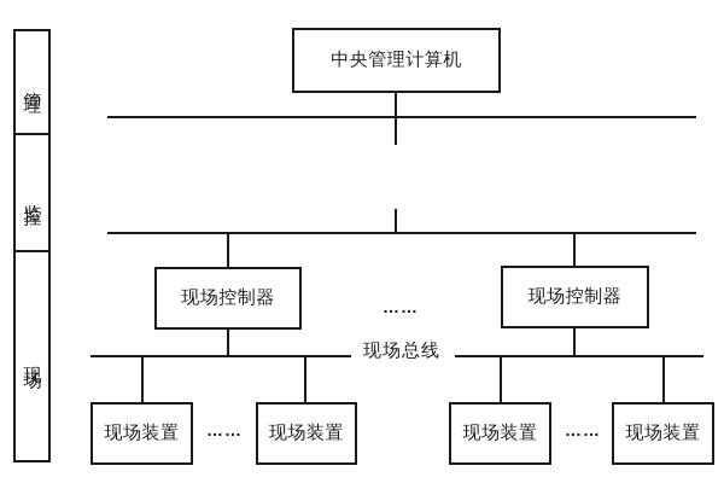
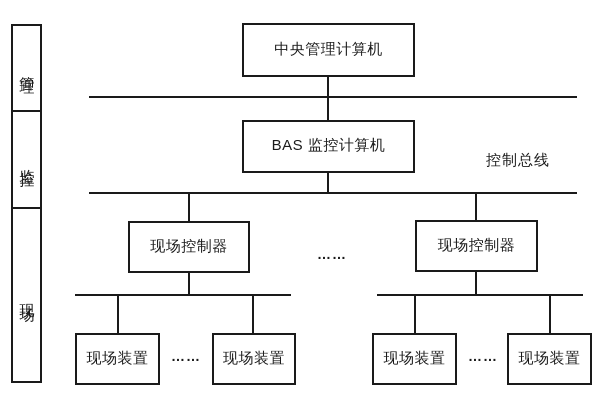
  中央管理计算机
+ BAS 监控计算机
+ 控制总线
  现场控制器
  现场控制器
  ……
- 现场总线
  现场装置
  ……
  现场装置
  现场装置
  ……
  现场装置
